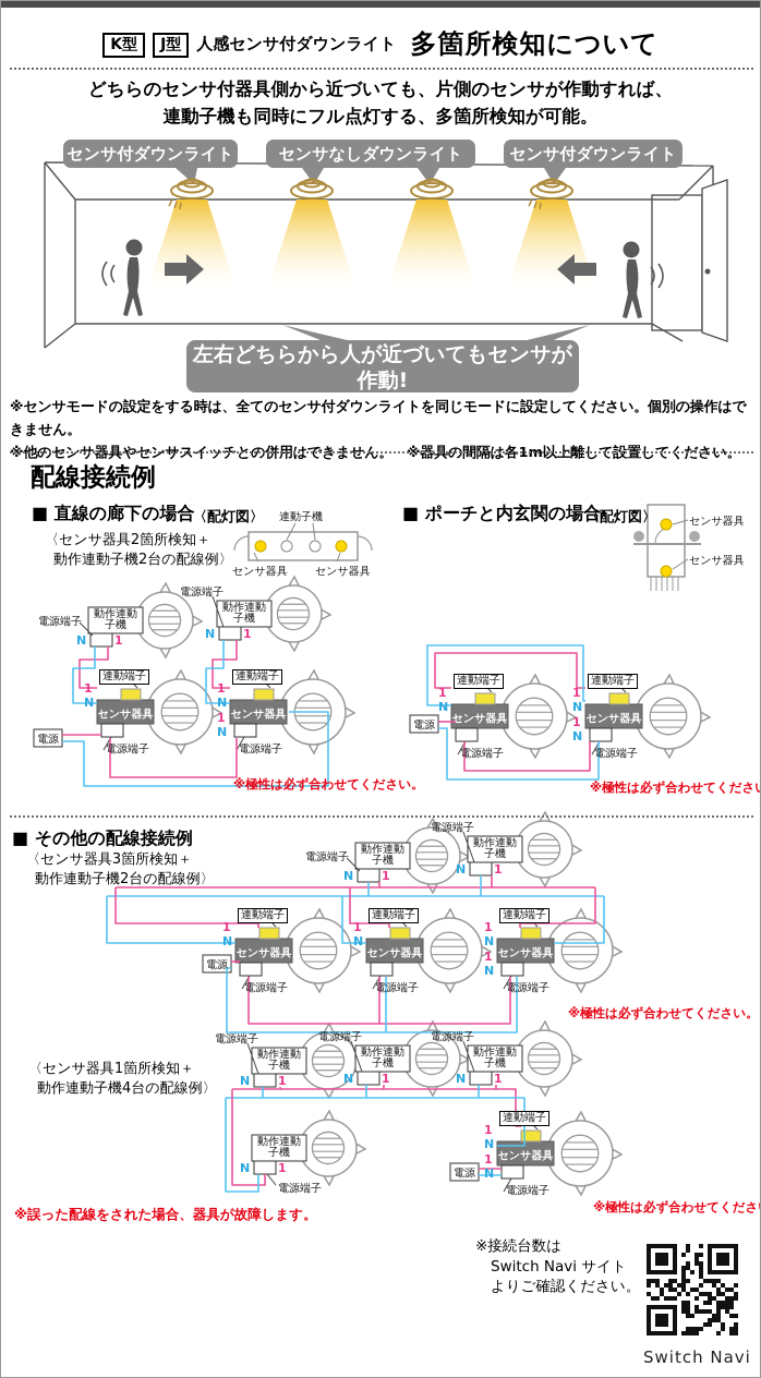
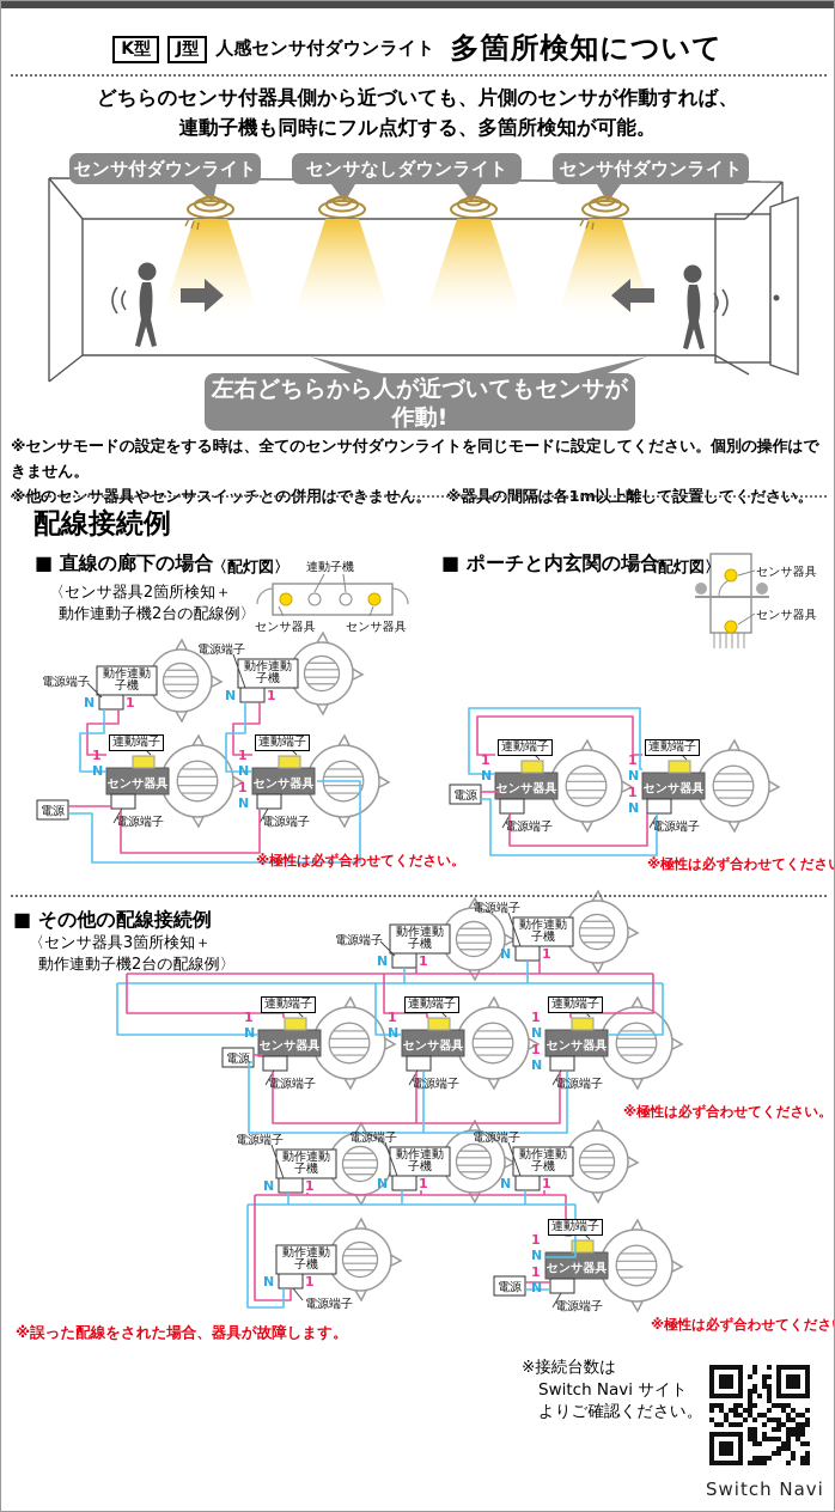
  K型
  J型
  人感センサ付ダウンライト
  多箇所検知について
  どちらのセンサ付器具側から近づいても、片側のセンサが作動すれば、
  連動子機も同時にフル点灯する、多箇所検知が可能。
  センサ付ダウンライト
  センサなしダウンライト
  センサ付ダウンライト
  左右どちらから人が近づいてもセンサが作動!
  連動子機も同時にフェードイン点灯
  ※センサモードの設定をする時は、全てのセンサ付ダウンライトを同じモードに設定してください。個別の操作はできません。
  ※他のセンサ器具やセンサスイッチとの併用はできません。 ※器具の間隔は各1m以上離して設置してください。
  配線接続例
  ■ 直線の廊下の場合
  〈センサ器具2箇所検知＋
  動作連動子機2台の配線例〉
  〈配灯図〉
  連動子機
  センサ器具
  センサ器具
  ■ ポーチと内玄関の場合
  〈配灯図〉
  センサ器具
  センサ器具
  ■ その他の配線接続例
  〈センサ器具3箇所検知＋
  動作連動子機2台の配線例〉
- 〈センサ器具1箇所検知＋
- 動作連動子機4台の配線例〉
  ※誤った配線をされた場合、器具が故障します。
  ※接続台数は
  Switch Navi サイト
  よりご確認ください。
  Switch Navi
  センサ器具
  連動端子
  電源端子
  1
  N
  センサ器具
  連動端子
  電源端子
  1
  N
  1
  N
  センサ器具
  連動端子
  電源端子
  1
  N
  センサ器具
  連動端子
  電源端子
  1
  N
  1
  N
  センサ器具
  連動端子
  電源端子
  1
  N
  センサ器具
  連動端子
  電源端子
  1
  N
  センサ器具
  連動端子
  電源端子
  1
  N
  1
  N
  センサ器具
  連動端子
  電源端子
  1
  N
  1
  N
  動作連動
  子機
  N
  1
  電源端子
  動作連動
  子機
  N
  1
  電源端子
  動作連動
  子機
  N
  1
  電源端子
  動作連動
  子機
  N
  1
  電源端子
  動作連動
  子機
  N
  1
  電源端子
  動作連動
  子機
  N
  1
  電源端子
  動作連動
  子機
  N
  1
  電源端子
  動作連動
  子機
  N
  1
  電源端子
  電源
  電源
  電源
  電源
  ※極性は必ず合わせてください。
  ※極性は必ず合わせてくださ
  ※極性は必ず合わせてください。
  ※極性は必ず合わせてくださ
